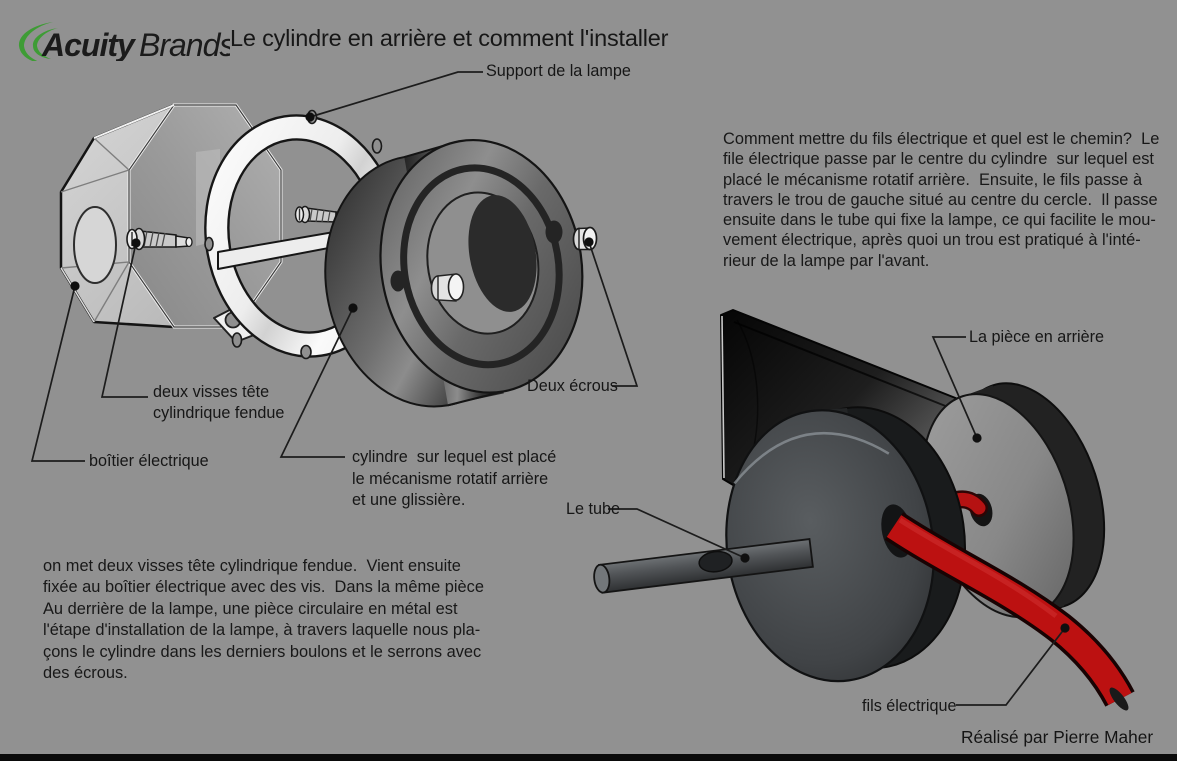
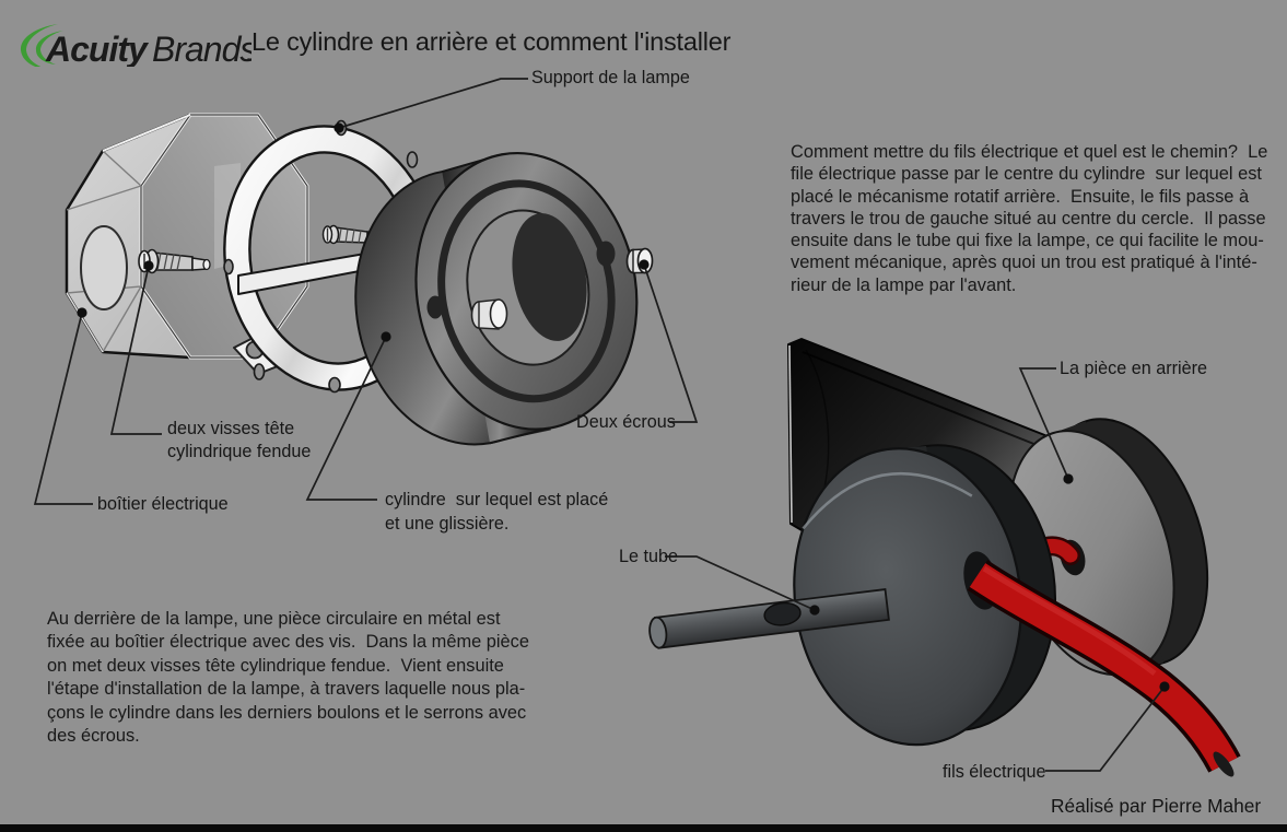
  Acuity
  Brands
  .
  Le cylindre en arrière et comment l'installer
  Comment mettre du fils électrique et quel est le chemin? Le
  file électrique passe par le centre du cylindre sur lequel est
  placé le mécanisme rotatif arrière. Ensuite, le fils passe à
  travers le trou de gauche situé au centre du cercle. Il passe
  ensuite dans le tube qui fixe la lampe, ce qui facilite le mou-
- vement électrique, après quoi un trou est pratiqué à l'inté-
+ vement mécanique, après quoi un trou est pratiqué à l'inté-
  rieur de la lampe par l'avant.
- on met deux visses tête cylindrique fendue. Vient ensuite
+ Au derrière de la lampe, une pièce circulaire en métal est
  fixée au boîtier électrique avec des vis. Dans la même pièce
- Au derrière de la lampe, une pièce circulaire en métal est
+ on met deux visses tête cylindrique fendue. Vient ensuite
  l'étape d'installation de la lampe, à travers laquelle nous pla-
  çons le cylindre dans les derniers boulons et le serrons avec
  des écrous.
  Support de la lampe
  deux visses tête
  cylindrique fendue
  boîtier électrique
  cylindre sur lequel est placé
- le mécanisme rotatif arrière
  et une glissière.
  Deux écrous
  La pièce en arrière
  Le tube
  fils électrique
  Réalisé par Pierre Maher
